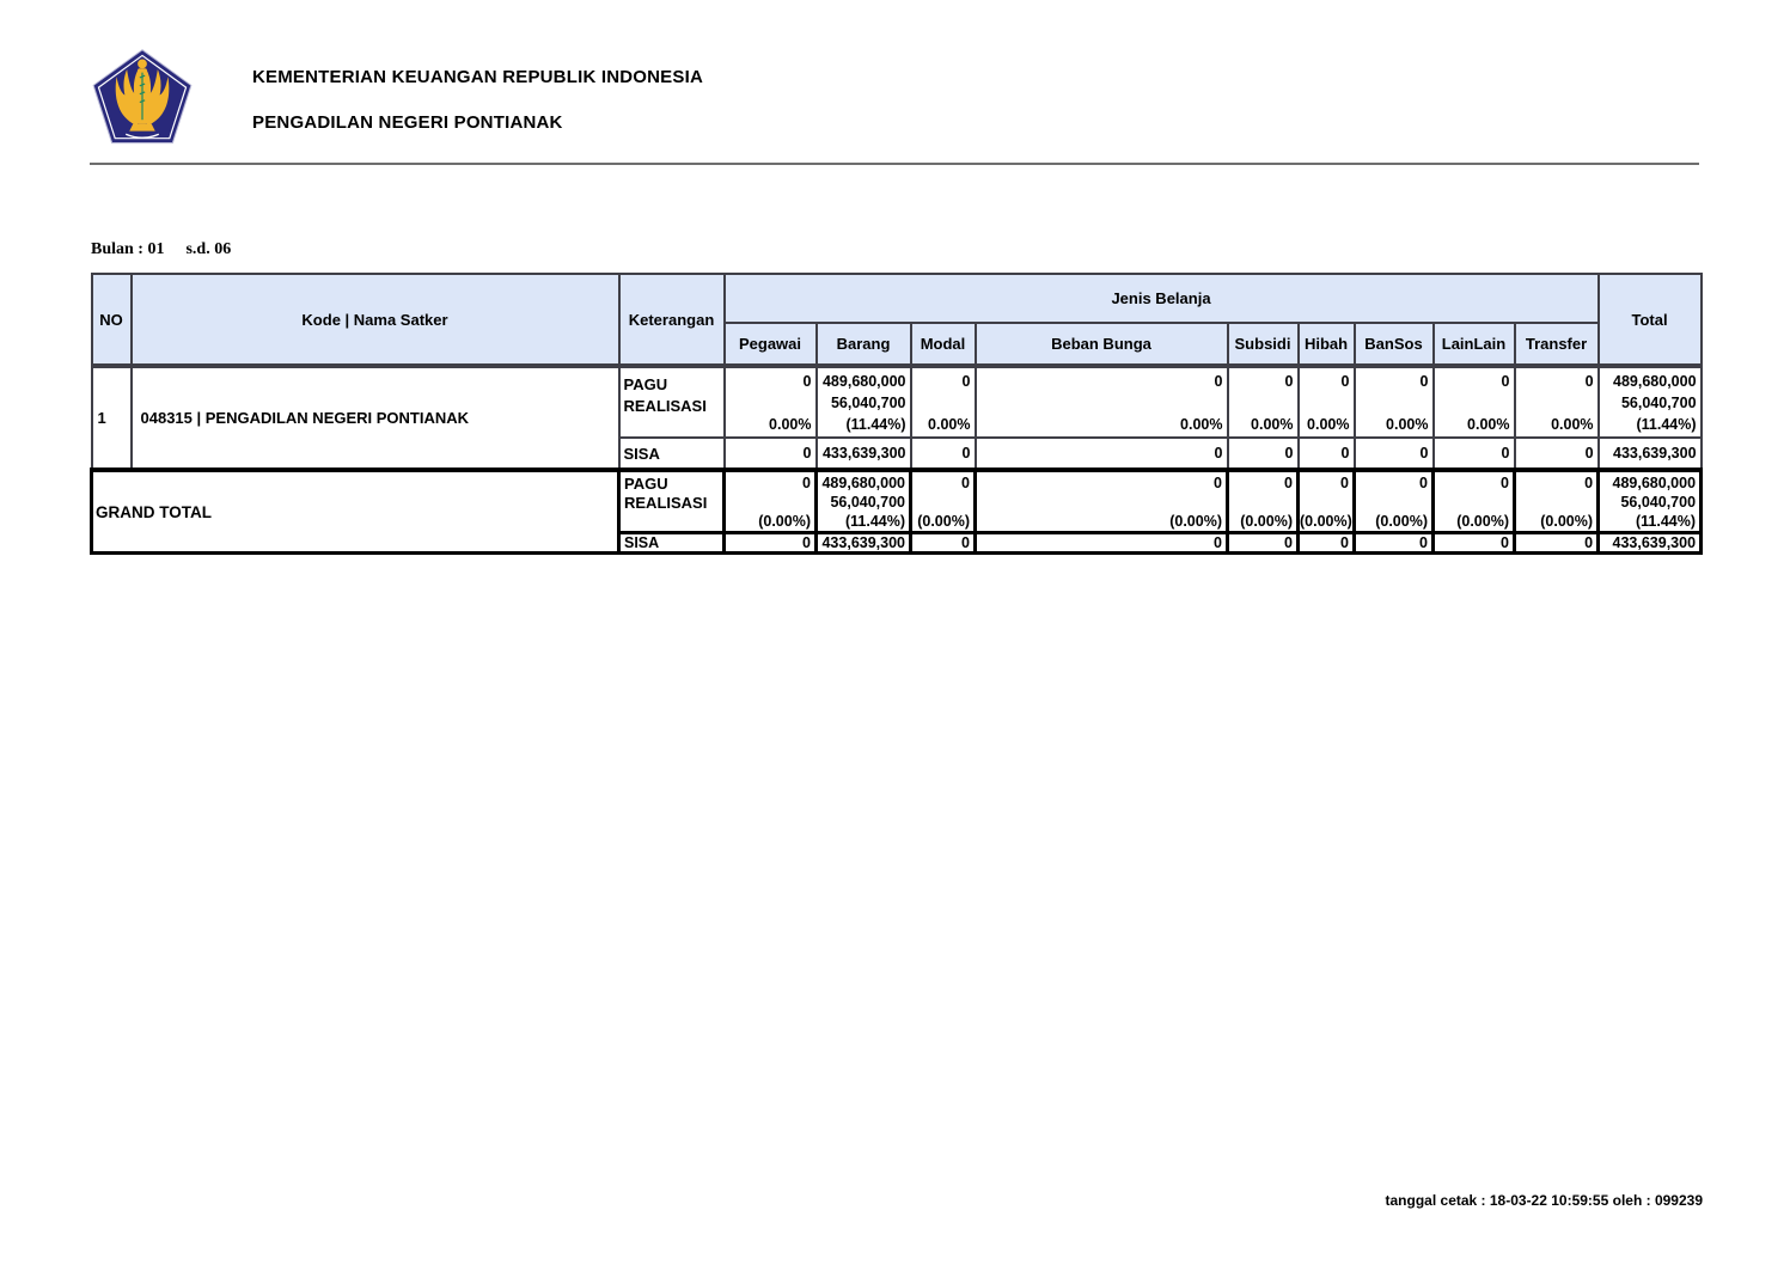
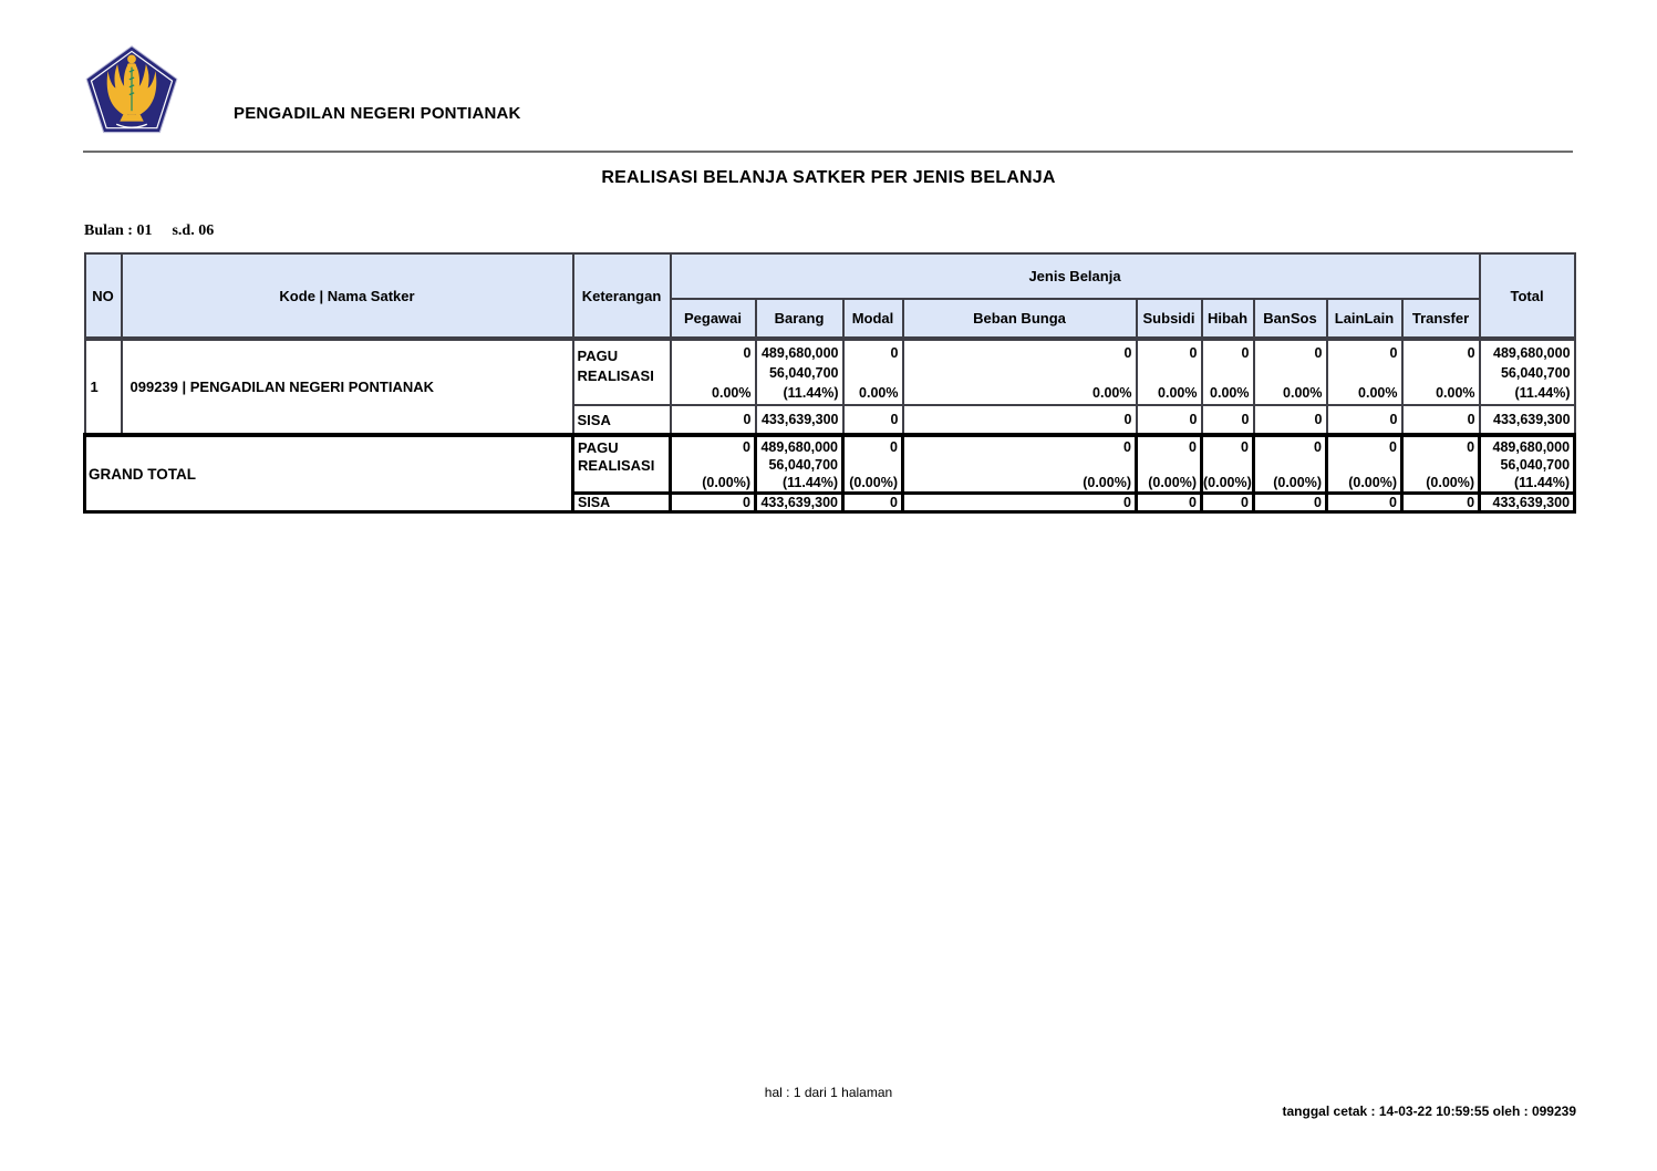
- KEMENTERIAN KEUANGAN REPUBLIK INDONESIA
  PENGADILAN NEGERI PONTIANAK
+ REALISASI BELANJA SATKER PER JENIS BELANJA
  Bulan : 01 s.d. 06
  NO	Kode | Nama Satker	Keterangan	Jenis Belanja	Total
  Pegawai	Barang	Modal	Beban Bunga	Subsidi	Hibah	BanSos	LainLain	Transfer
- 1	048315 | PENGADILAN NEGERI PONTIANAK	PAGU REALISASI	0 0.00%	489,680,000 56,040,700 (11.44%)	0 0.00%	0 0.00%	0 0.00%	0 0.00%	0 0.00%	0 0.00%	0 0.00%	489,680,000 56,040,700 (11.44%)
+ 1	099239 | PENGADILAN NEGERI PONTIANAK	PAGU REALISASI	0 0.00%	489,680,000 56,040,700 (11.44%)	0 0.00%	0 0.00%	0 0.00%	0 0.00%	0 0.00%	0 0.00%	0 0.00%	489,680,000 56,040,700 (11.44%)
  SISA	0	433,639,300	0	0	0	0	0	0	0	433,639,300
  GRAND TOTAL	PAGU REALISASI	0 (0.00%)	489,680,000 56,040,700 (11.44%)	0 (0.00%)	0 (0.00%)	0 (0.00%)	0 (0.00%)	0 (0.00%)	0 (0.00%)	0 (0.00%)	489,680,000 56,040,700 (11.44%)
  SISA	0	433,639,300	0	0	0	0	0	0	0	433,639,300
+ hal : 1 dari 1 halaman
- tanggal cetak : 18-03-22 10:59:55 oleh : 099239
+ tanggal cetak : 14-03-22 10:59:55 oleh : 099239
